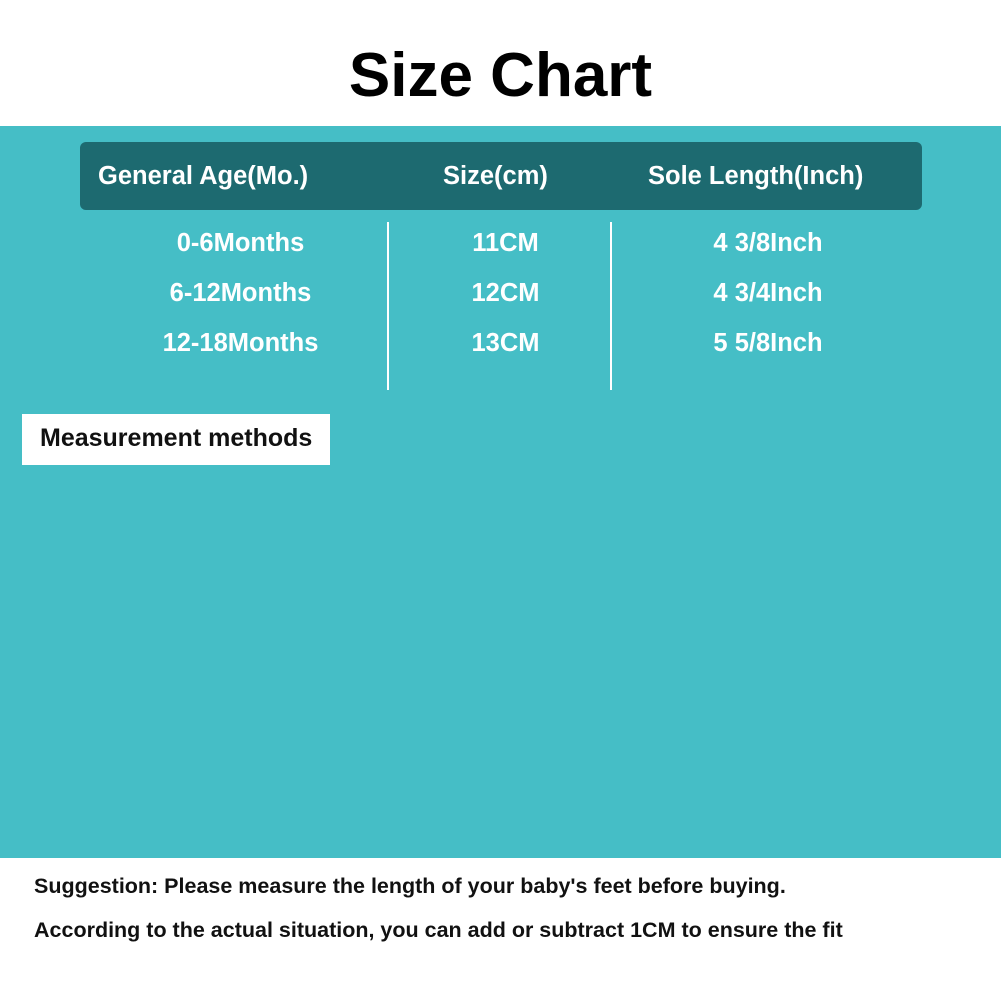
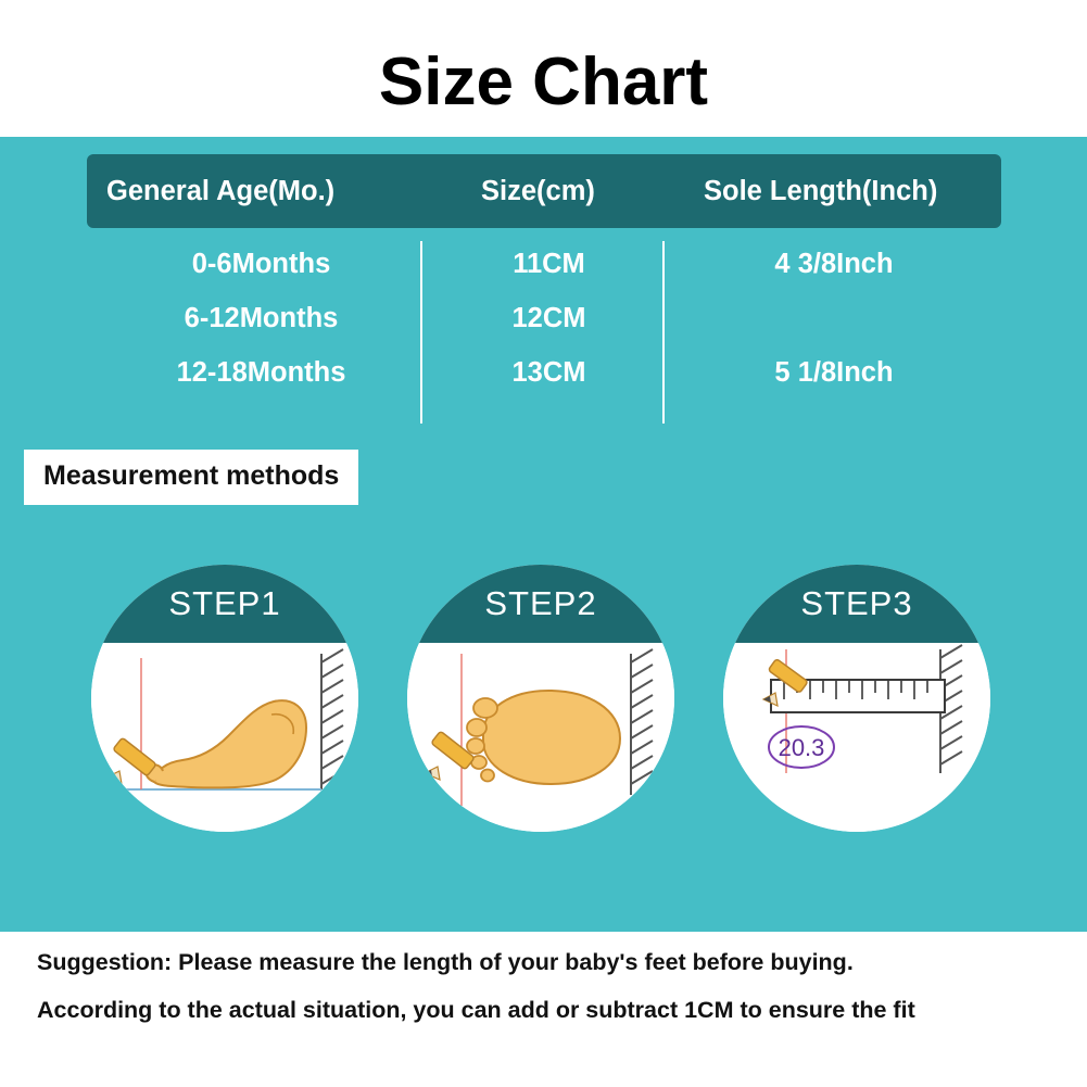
  Size Chart
  General Age(Mo.)
  Size(cm)
  Sole Length(Inch)
  0-6Months
  11CM
  4 3/8Inch
  6-12Months
  12CM
- 4 3/4Inch
  12-18Months
  13CM
- 5 5/8Inch
+ 5 1/8Inch
  Measurement methods
+ STEP1
+ STEP2
+ STEP3
+ 20.3
  Suggestion: Please measure the length of your baby's feet before buying.
  According to the actual situation, you can add or subtract 1CM to ensure the fit
